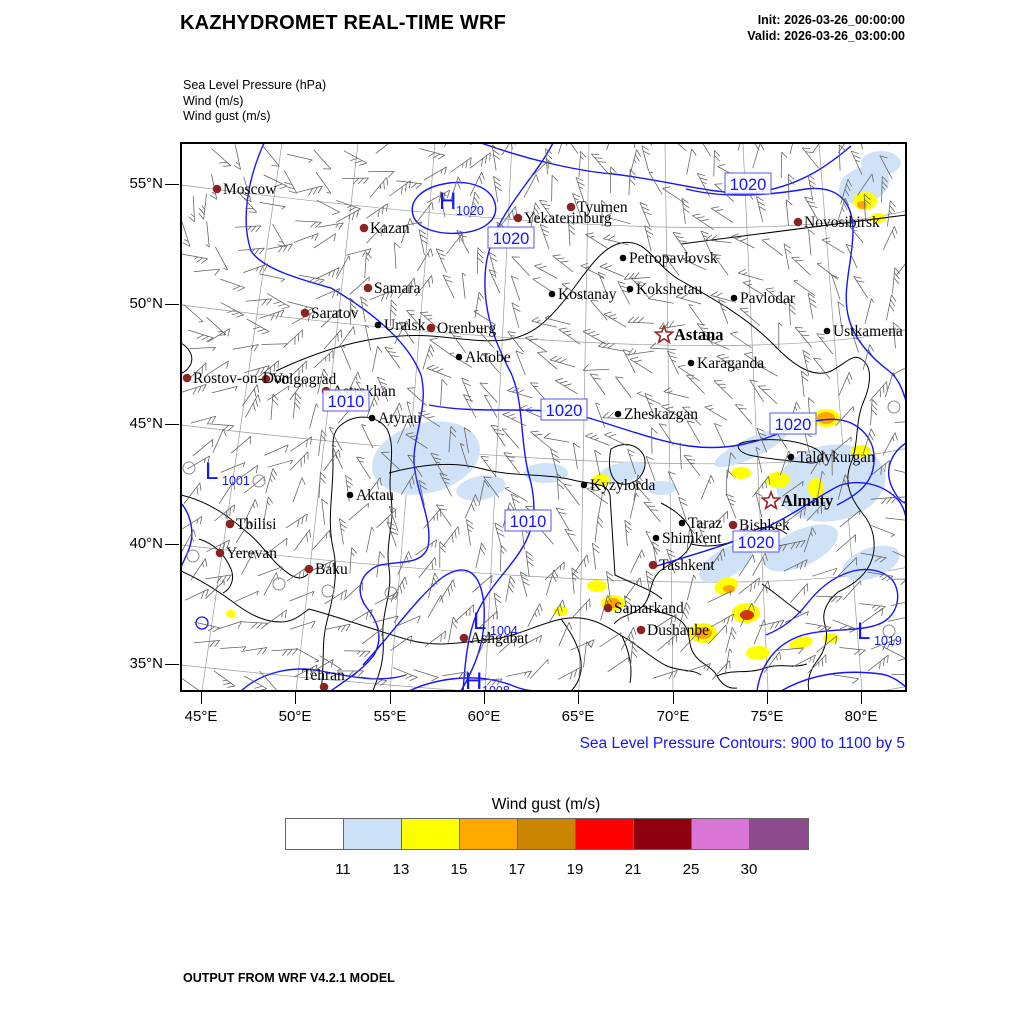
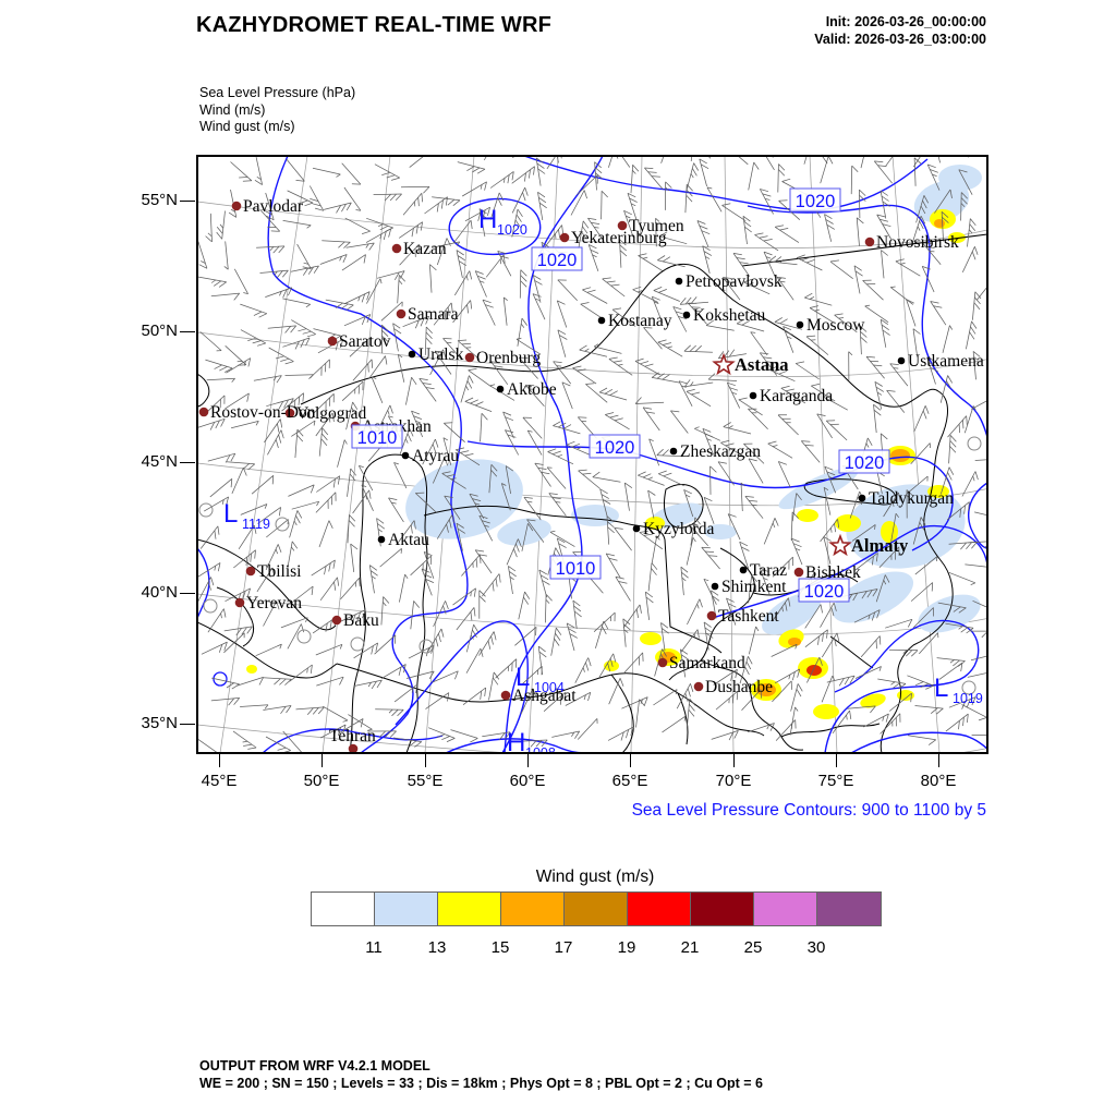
  KAZHYDROMET REAL-TIME WRF
  Init: 2026-03-26_00:00:00
  Valid: 2026-03-26_03:00:00
  Sea Level Pressure (hPa)
  Wind (m/s)
  Wind gust (m/s)
- Moscow
+ Pavlodar
  Kazan
  Yekaterinburg
  Tyumen
  Novosibirsk
  Samara
  Saratov
  Uralsk
  Orenburg
  Aktobe
  Volgograd
  Rostov-on-Don
  Atyrau
  Petropavlovsk
  Kostanay
  Kokshetau
- Pavlodar
+ Moscow
  Astana
  Karaganda
  Ustkamena
  Zheskazgan
  Taldykurgan
  Aktau
  Kyzylorda
  Almaty
  Taraz
  Bishkek
  Shimkent
  Tashkent
  Tbilisi
  Yerevan
  Baku
  Samarkand
  Dushanbe
  Ashgabat
  Tehran
  H
  1020
  L
- 1001
+ 1119
  L
  1004
  L
  1019
  H
  1020
  1020
  1010
  1020
  1020
  1010
  1020
  55°N
  50°N
  45°N
  40°N
  35°N
  45°E
  50°E
  55°E
  60°E
  65°E
  70°E
  75°E
  80°E
  Sea Level Pressure Contours: 900 to 1100 by 5
  Wind gust (m/s)
  11
  13
  15
  17
  19
  21
  25
  30
  OUTPUT FROM WRF V4.2.1 MODEL
+ WE = 200 ; SN = 150 ; Levels = 33 ; Dis = 18km ; Phys Opt = 8 ; PBL Opt = 2 ; Cu Opt = 6
